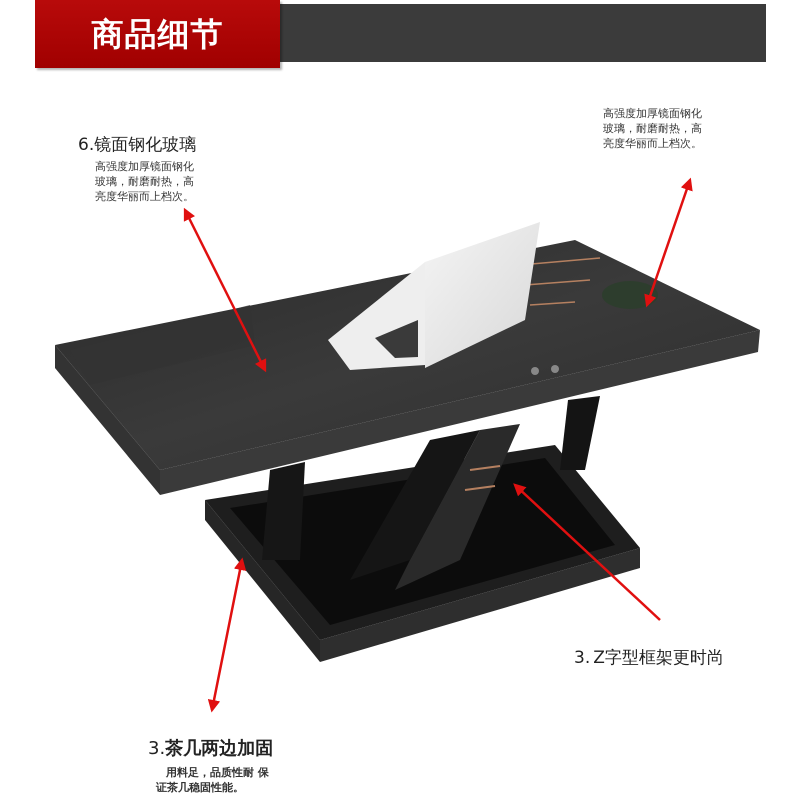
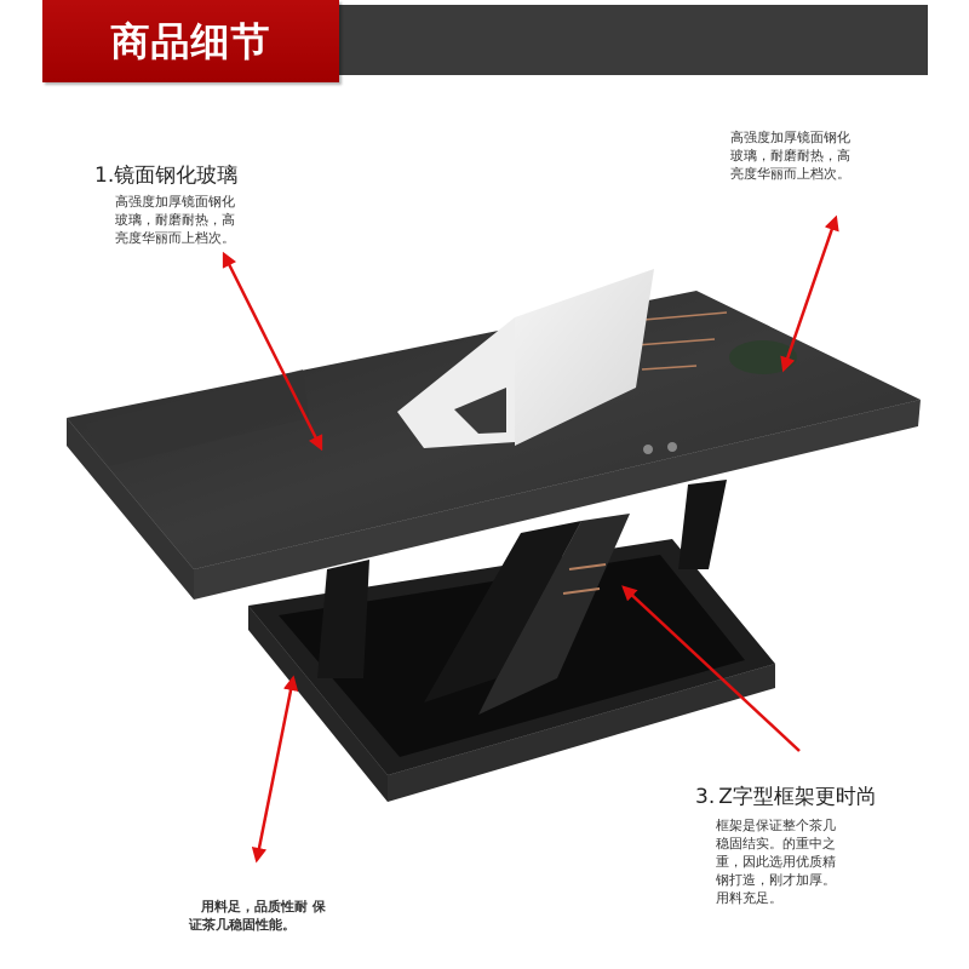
  商品细节
- 6.镜面钢化玻璃
+ 1.镜面钢化玻璃
  高强度加厚镜面钢化
  玻璃，耐磨耐热，高
  亮度华丽而上档次。
  高强度加厚镜面钢化
  玻璃，耐磨耐热，高
  亮度华丽而上档次。
- 3.茶几两边加固
  用料足，品质性耐 保
  证茶几稳固性能。
  3. Z字型框架更时尚
+ 框架是保证整个茶几
+ 稳固结实。的重中之
+ 重，因此选用优质精
+ 钢打造，刚才加厚。
+ 用料充足。
